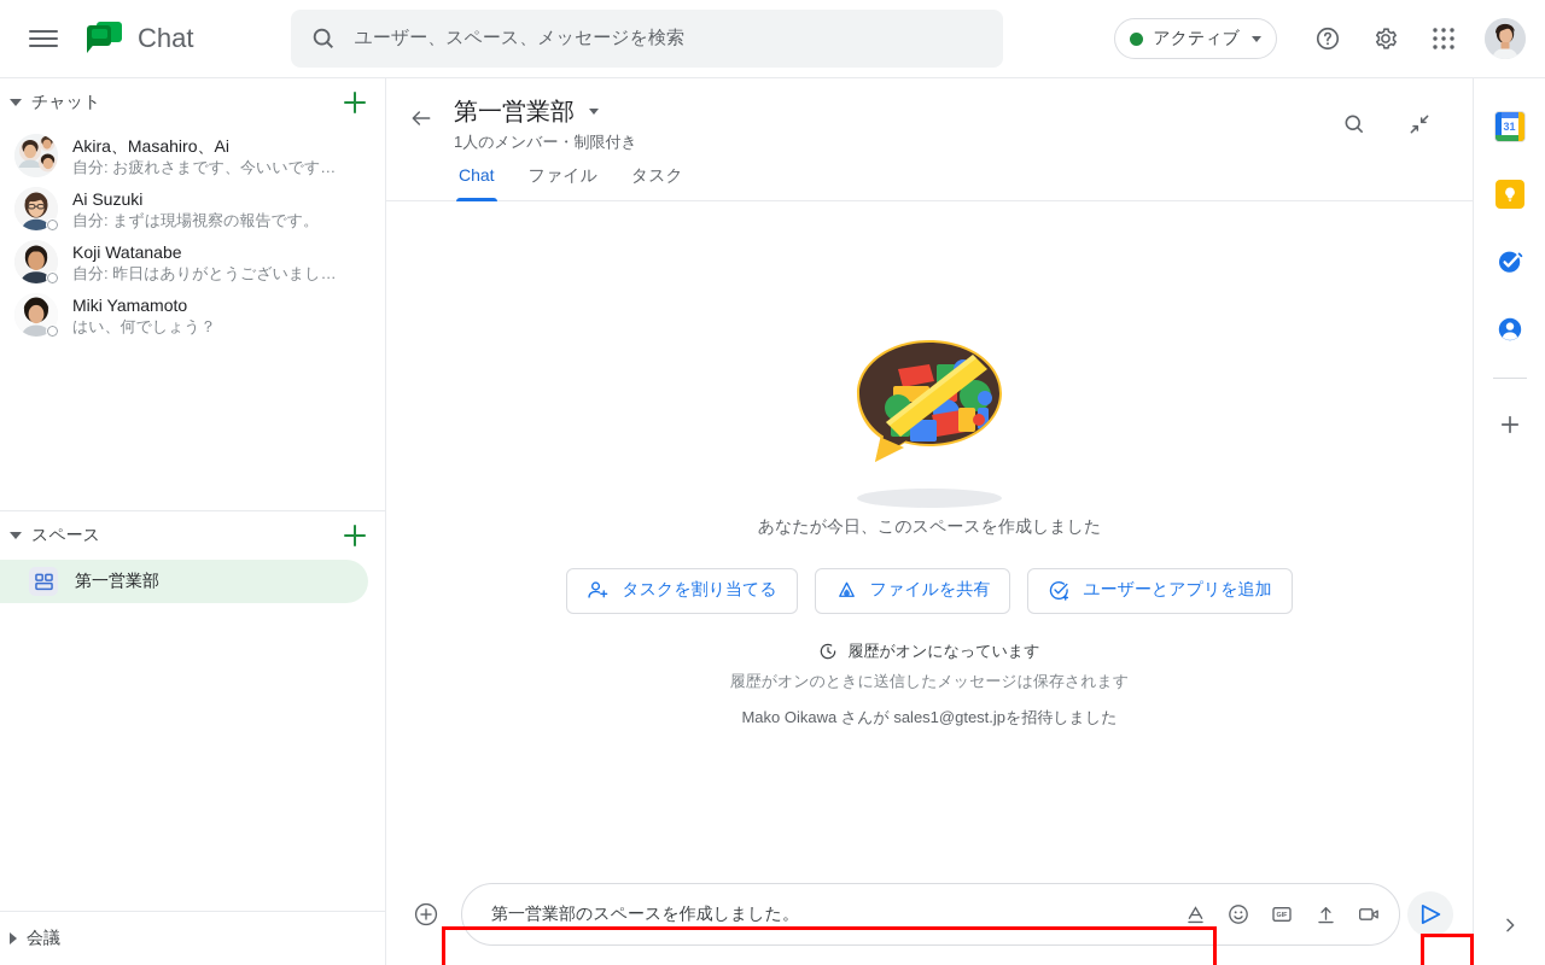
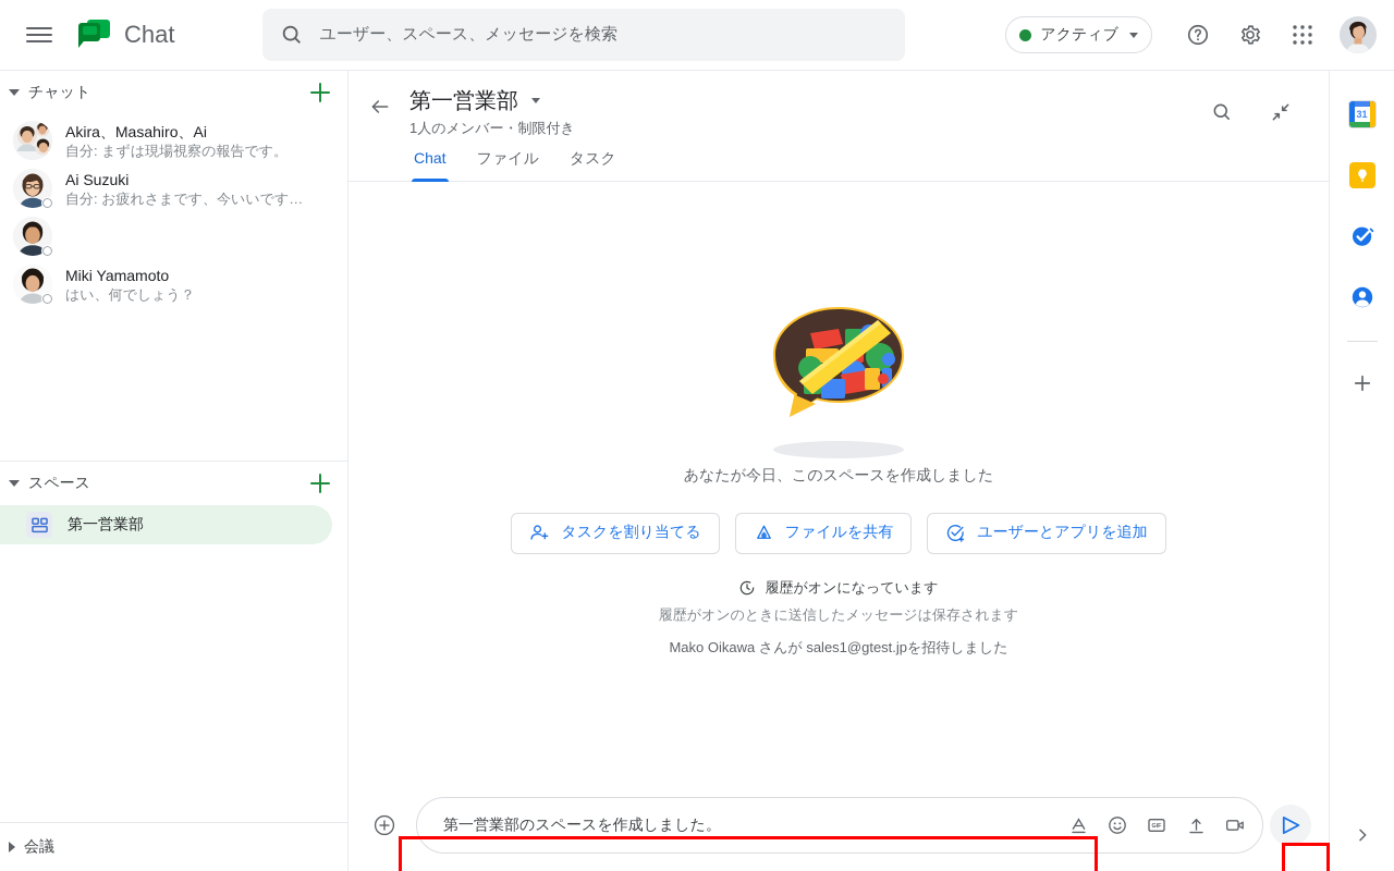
  Chat
  ユーザー、スペース、メッセージを検索
  アクティブ
  チャット
  Akira、Masahiro、Ai
- 自分: お疲れさまです、今いいですか？
+ 自分: まずは現場視察の報告です。
  Ai Suzuki
- 自分: まずは現場視察の報告です。
+ 自分: お疲れさまです、今いいですか？
- Koji Watanabe
- 自分: 昨日はありがとうございました…
  Miki Yamamoto
  はい、何でしょう？
  スペース
  第一営業部
  会議
  第一営業部
  1人のメンバー・制限付き
  Chat
  ファイル
  タスク
  あなたが今日、このスペースを作成しました
  タスクを割り当てる
  ファイルを共有
  ユーザーとアプリを追加
  履歴がオンになっています
  履歴がオンのときに送信したメッセージは保存されます
  Mako Oikawa さんが sales1@gtest.jpを招待しました
  第一営業部のスペースを作成しました。
  31
